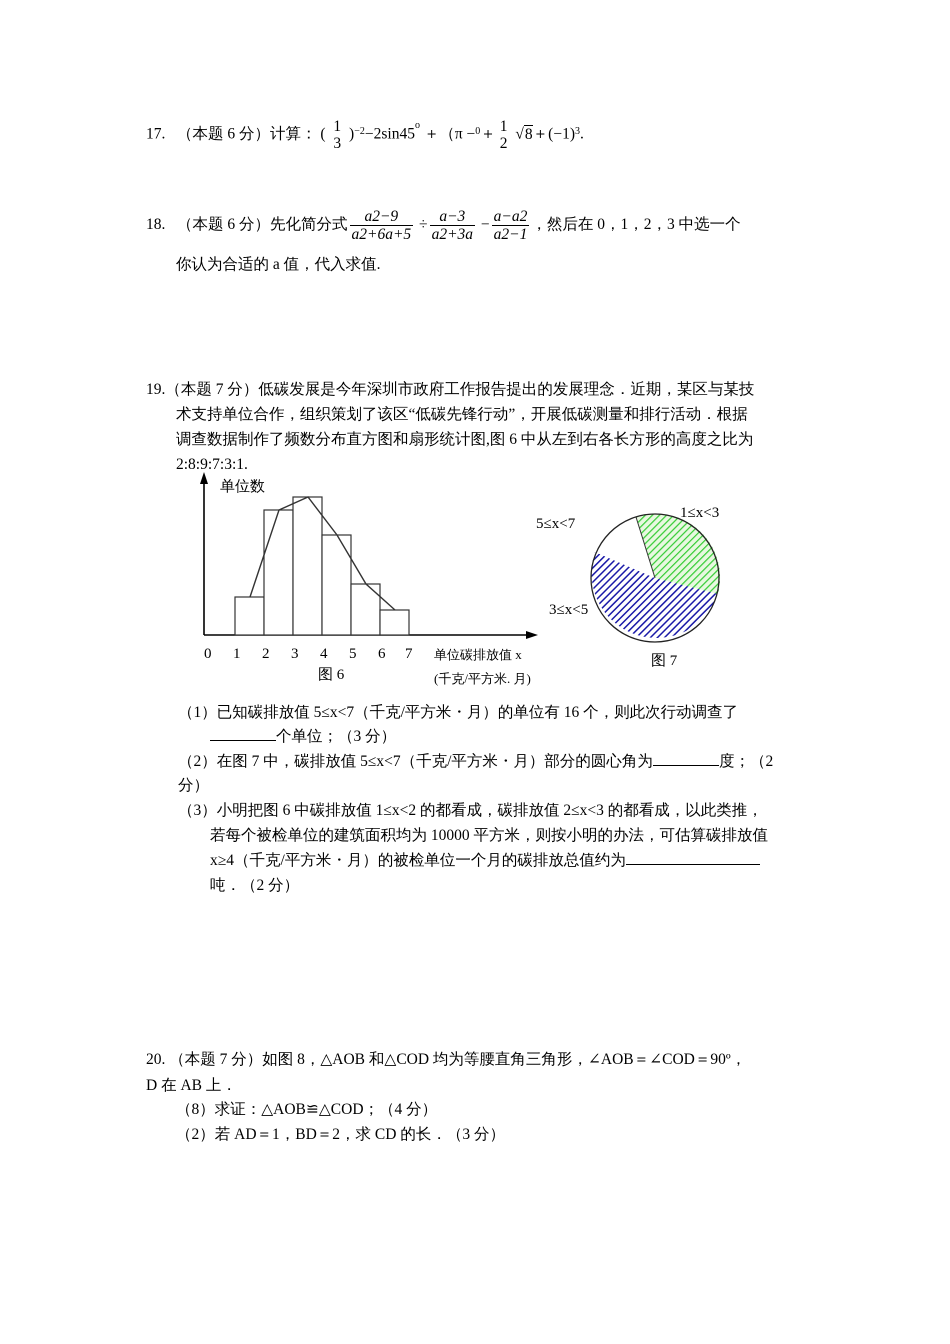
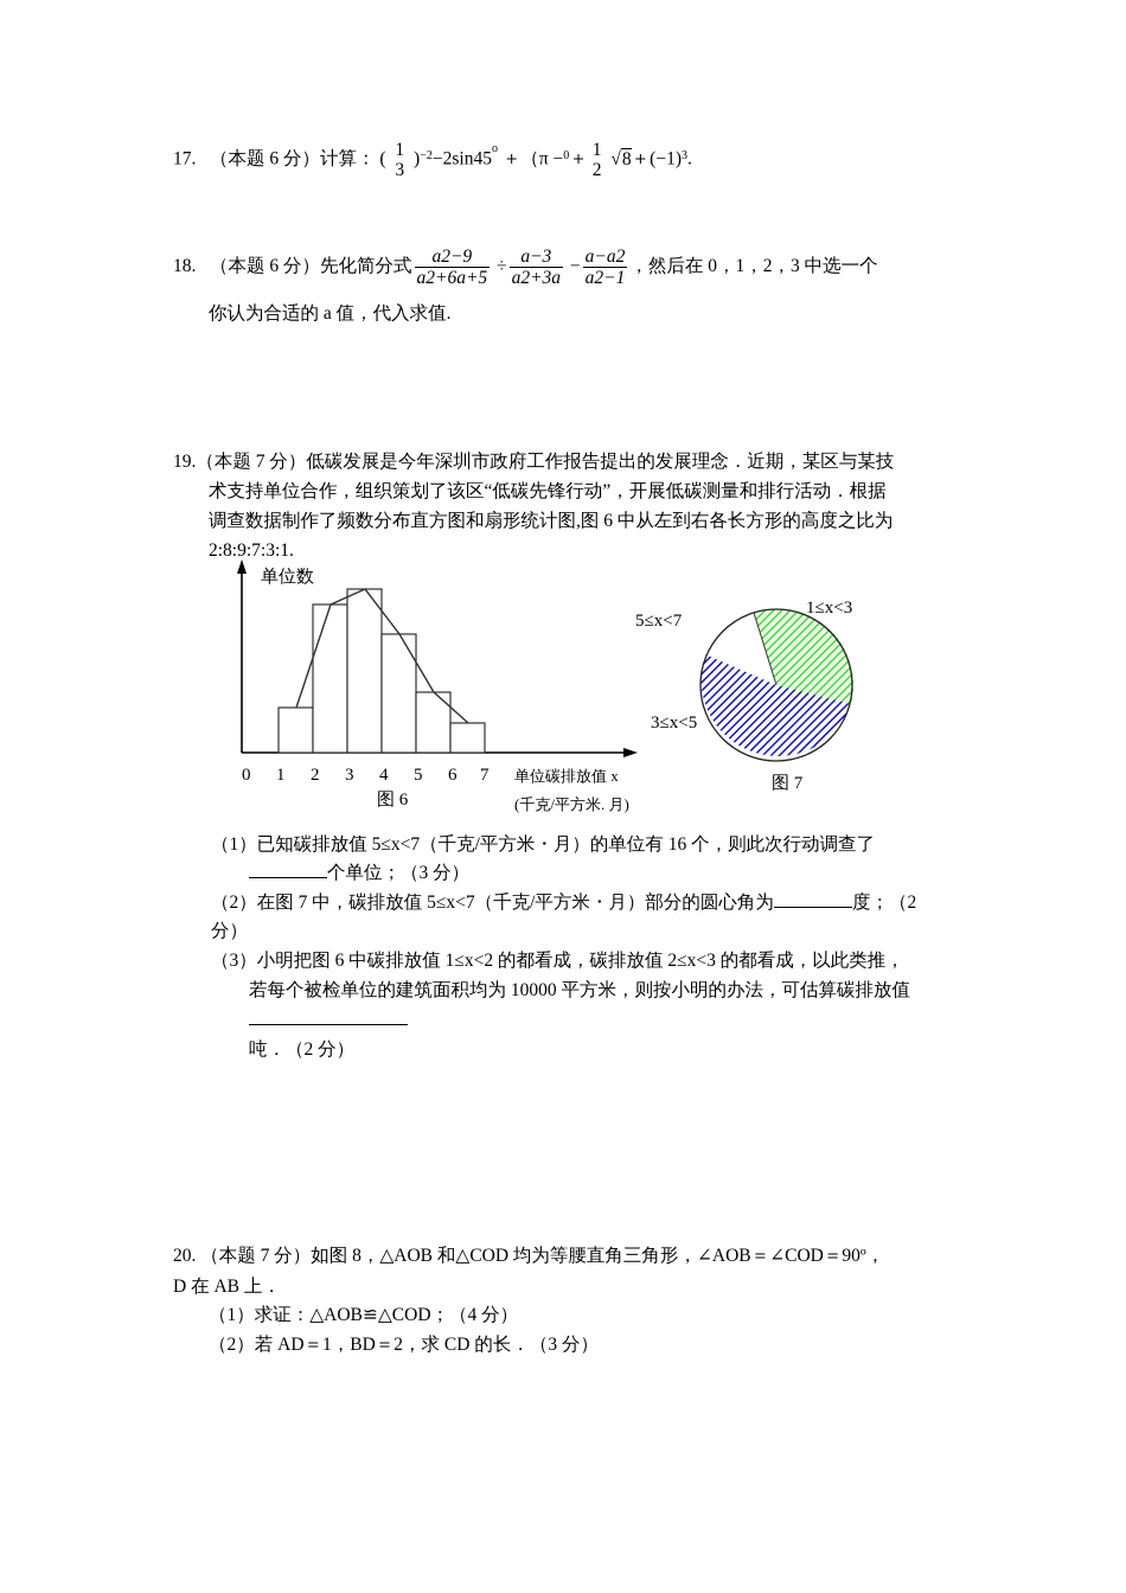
  17. （本题 6 分）计算： (
  1
  3
  )−2−2sin45o ＋（π −0＋
  1
  2
  √8＋(−1)3.
  18. （本题 6 分）先化简分式
  a2−9
  a2+6a+5
  ÷
  a−3
  a2+3a
  −
  a−a2
  a2−1
  ，然后在 0，1，2，3 中选一个
  你认为合适的 a 值，代入求值.
  19.（本题 7 分）低碳发展是今年深圳市政府工作报告提出的发展理念．近期，某区与某技
  术支持单位合作，组织策划了该区“低碳先锋行动”，开展低碳测量和排行活动．根据
  调查数据制作了频数分布直方图和扇形统计图,图 6 中从左到右各长方形的高度之比为
  2:8:9:7:3:1.
  0
  1
  2
  3
  4
  5
  6
  7
  单位数
  单位碳排放值 x
  (千克/平方米. 月)
  图 6
  1≤x<3
  3≤x<5
  5≤x<7
  图 7
  （1）已知碳排放值 5≤x<7（千克/平方米・月）的单位有 16 个，则此次行动调查了
  个单位；（3 分）
  （2）在图 7 中，碳排放值 5≤x<7（千克/平方米・月）部分的圆心角为 度；（2
  分）
  （3）小明把图 6 中碳排放值 1≤x<2 的都看成，碳排放值 2≤x<3 的都看成，以此类推，
  若每个被检单位的建筑面积均为 10000 平方米，则按小明的办法，可估算碳排放值
- x≥4（千克/平方米・月）的被检单位一个月的碳排放总值约为
  吨．（2 分）
  20. （本题 7 分）如图 8，△AOB 和△COD 均为等腰直角三角形，∠AOB＝∠COD＝90º，
  D 在 AB 上．
- （8）求证：△AOB≌△COD；（4 分）
+ （1）求证：△AOB≌△COD；（4 分）
  （2）若 AD＝1，BD＝2，求 CD 的长．（3 分）
